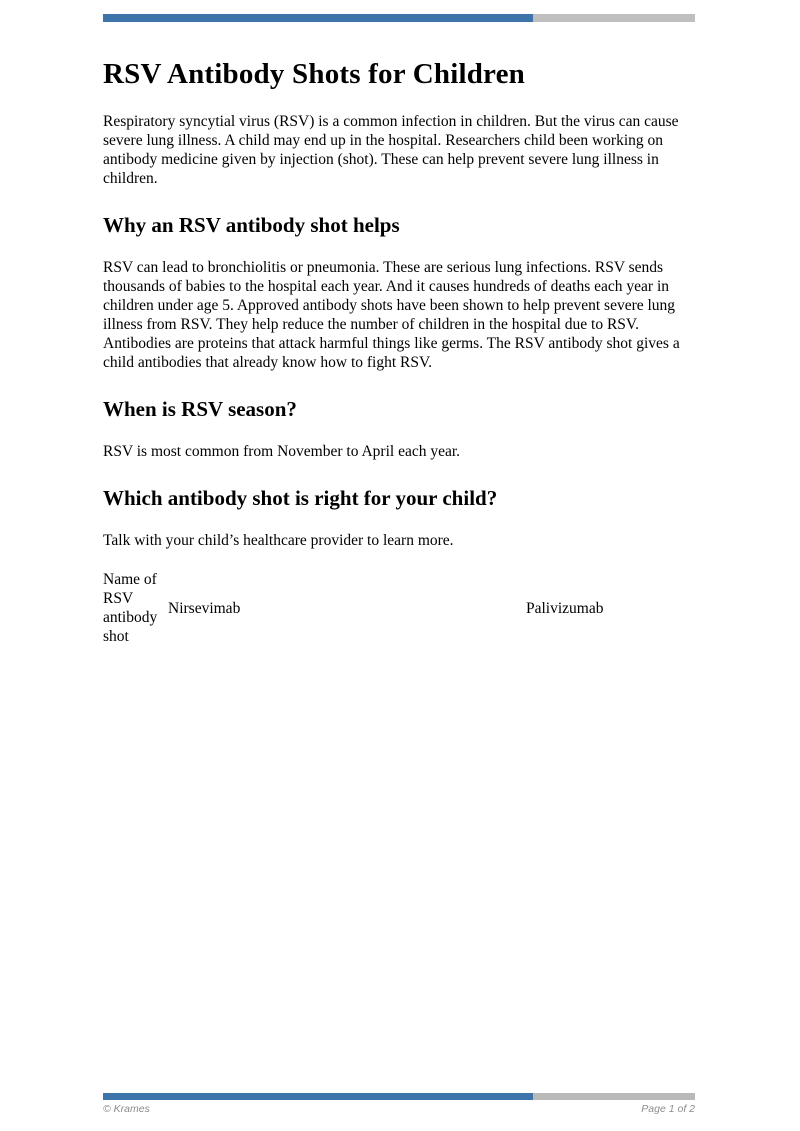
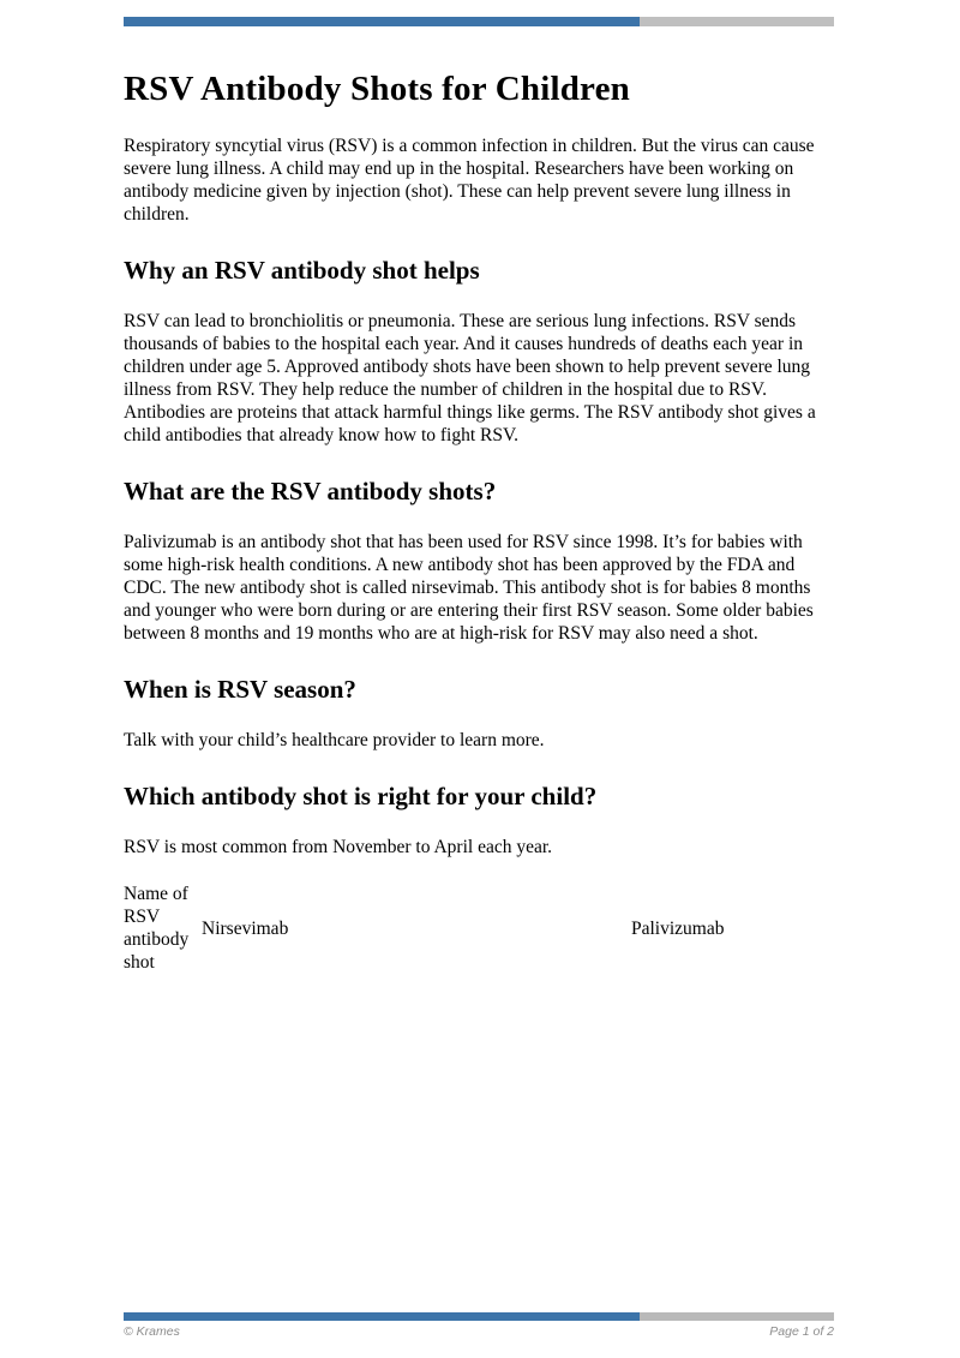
  RSV Antibody Shots for Children
- Respiratory syncytial virus (RSV) is a common infection in children. But the virus can cause severe lung illness. A child may end up in the hospital. Researchers child been working on antibody medicine given by injection (shot). These can help prevent severe lung illness in children.
+ Respiratory syncytial virus (RSV) is a common infection in children. But the virus can cause severe lung illness. A child may end up in the hospital. Researchers have been working on antibody medicine given by injection (shot). These can help prevent severe lung illness in children.
  Why an RSV antibody shot helps
  RSV can lead to bronchiolitis or pneumonia. These are serious lung infections. RSV sends thousands of babies to the hospital each year. And it causes hundreds of deaths each year in children under age 5. Approved antibody shots have been shown to help prevent severe lung illness from RSV. They help reduce the number of children in the hospital due to RSV. Antibodies are proteins that attack harmful things like germs. The RSV antibody shot gives a child antibodies that already know how to fight RSV.
+ What are the RSV antibody shots?
+ Palivizumab is an antibody shot that has been used for RSV since 1998. It’s for babies with some high-risk health conditions. A new antibody shot has been approved by the FDA and CDC. The new antibody shot is called nirsevimab. This antibody shot is for babies 8 months and younger who were born during or are entering their first RSV season. Some older babies between 8 months and 19 months who are at high-risk for RSV may also need a shot.
  When is RSV season?
- RSV is most common from November to April each year.
+ Talk with your child’s healthcare provider to learn more.
  Which antibody shot is right for your child?
- Talk with your child’s healthcare provider to learn more.
+ RSV is most common from November to April each year.
  Name of RSV antibody shot	Nirsevimab	Palivizumab
  © Krames
  Page 1 of 2
